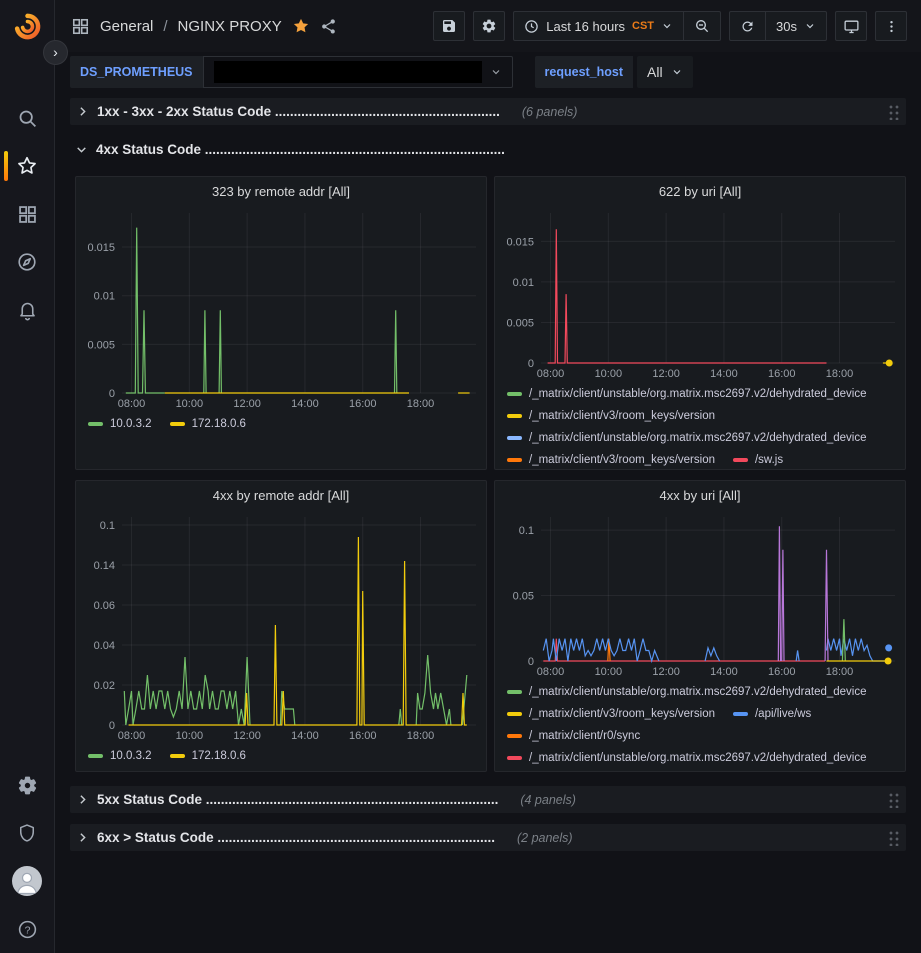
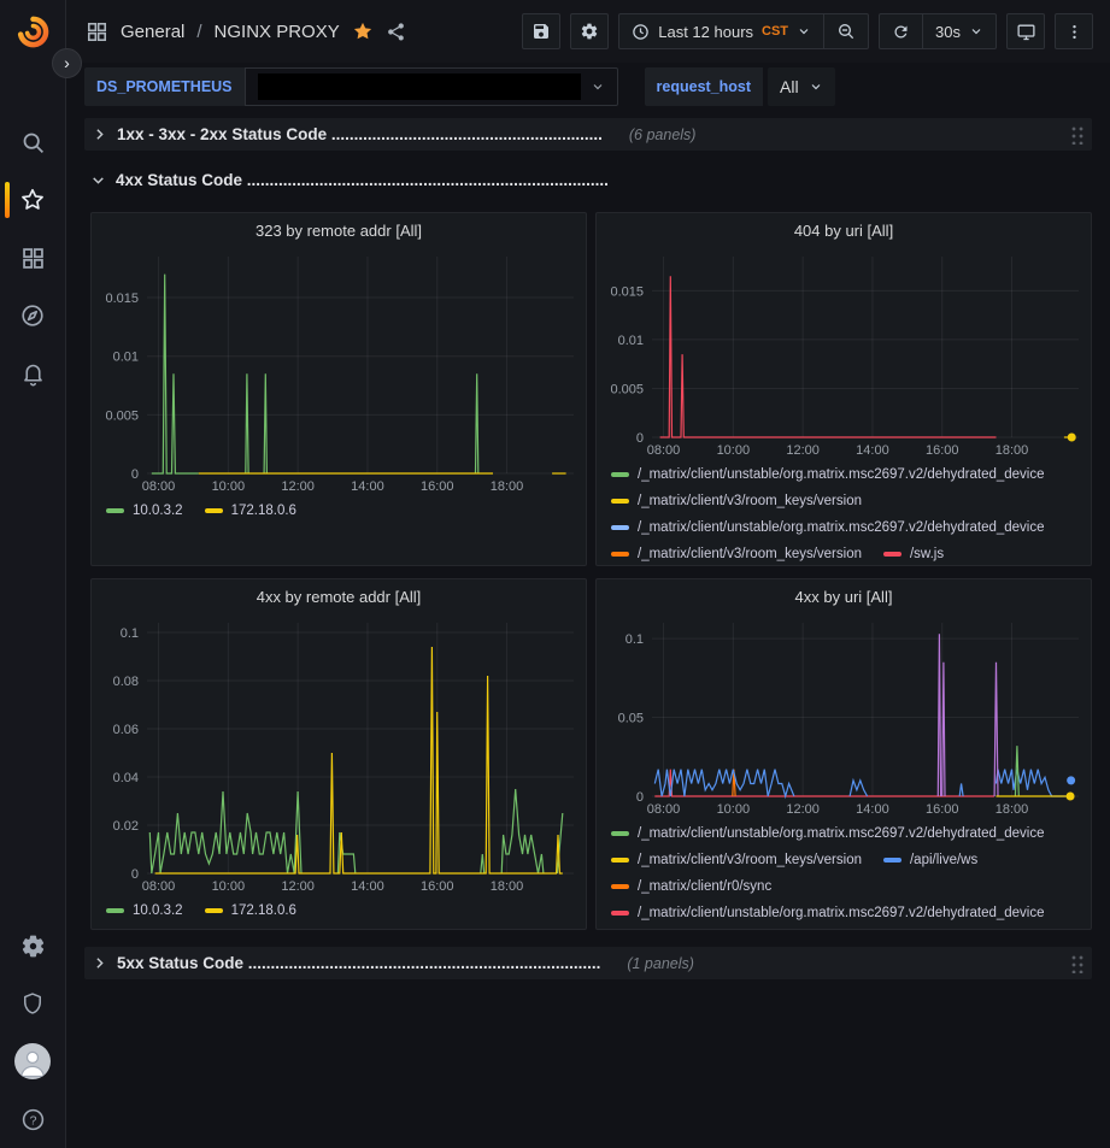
  ?
  ›
  General
  /
  NGINX PROXY
- Last 16 hours
+ Last 12 hours
  CST
  30s
  DS_PROMETHEUS
  request_host
  All
  1xx - 3xx - 2xx Status Code ............................................................
  (6 panels)
  4xx Status Code ................................................................................
  323 by remote addr [All]
  0
  0.005
  0.01
  0.015
  08:00
  10:00
  12:00
  14:00
  16:00
  18:00
  10.0.3.2
  172.18.0.6
- 622 by uri [All]
+ 404 by uri [All]
  0
  0.005
  0.01
  0.015
  08:00
  10:00
  12:00
  14:00
  16:00
  18:00
  /_matrix/client/unstable/org.matrix.msc2697.v2/dehydrated_device
  /_matrix/client/v3/room_keys/version
  /_matrix/client/unstable/org.matrix.msc2697.v2/dehydrated_device
  /_matrix/client/v3/room_keys/version
  /sw.js
  4xx by remote addr [All]
  0
  0.02
  0.04
  0.06
- 0.14
+ 0.08
  0.1
  08:00
  10:00
  12:00
  14:00
  16:00
  18:00
  10.0.3.2
  172.18.0.6
  4xx by uri [All]
  0
  0.05
  0.1
  08:00
  10:00
  12:00
  14:00
  16:00
  18:00
  /_matrix/client/unstable/org.matrix.msc2697.v2/dehydrated_device
  /_matrix/client/v3/room_keys/version
  /api/live/ws
  /_matrix/client/r0/sync
  /_matrix/client/unstable/org.matrix.msc2697.v2/dehydrated_device
  5xx Status Code ..............................................................................
- (4 panels)
+ (1 panels)
- 6xx > Status Code ..........................................................................
- (2 panels)
